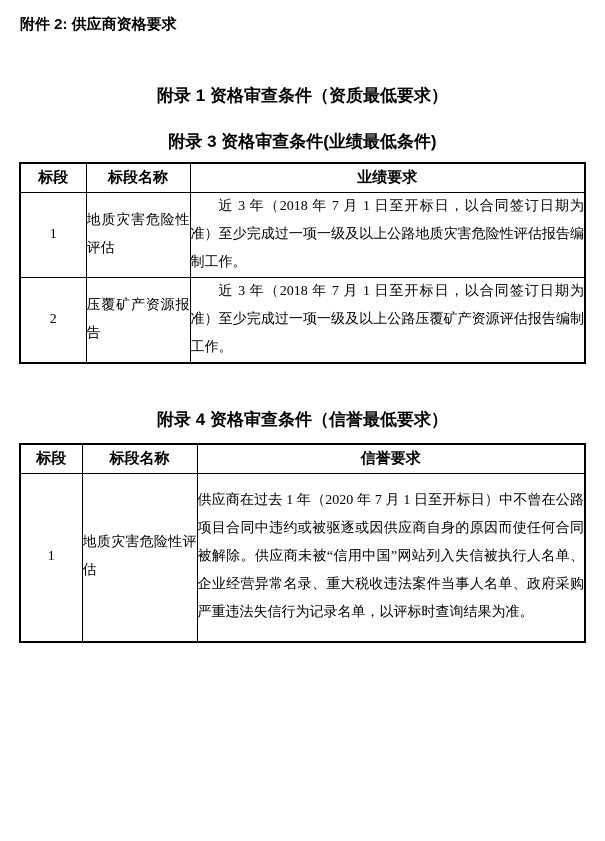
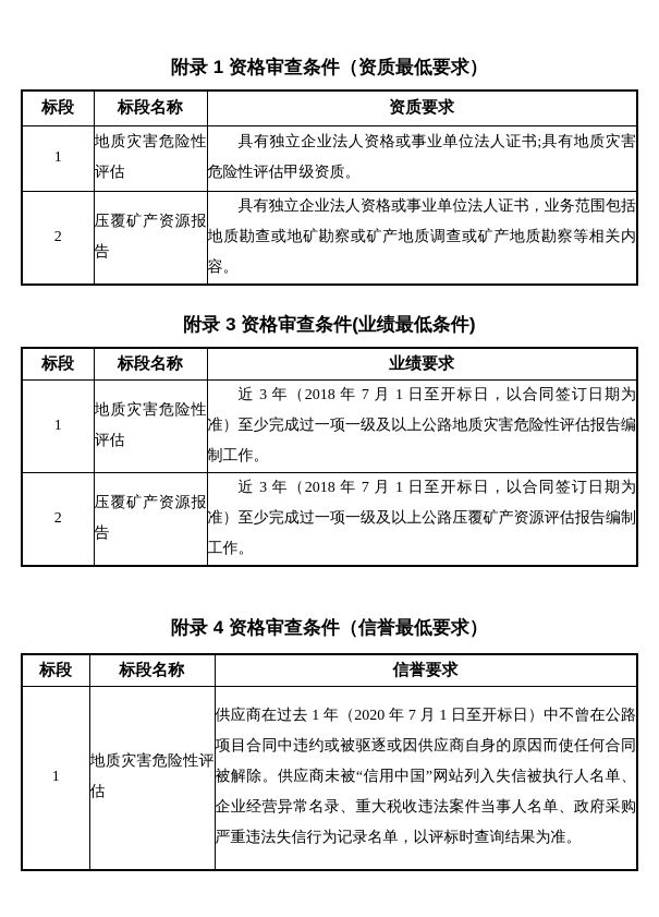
- 附件 2: 供应商资格要求
  附录 1 资格审查条件（资质最低要求）
+ 标段	标段名称	资质要求
+ 1	地质灾害危险性评估	具有独立企业法人资格或事业单位法人证书;具有地质灾害危险性评估甲级资质。
+ 2	压覆矿产资源报告	具有独立企业法人资格或事业单位法人证书，业务范围包括地质勘查或地矿勘察或矿产地质调查或矿产地质勘察等相关内容。
  附录 3 资格审查条件(业绩最低条件)
  标段	标段名称	业绩要求
  1	地质灾害危险性评估	近 3 年（2018 年 7 月 1 日至开标日，以合同签订日期为准）至少完成过一项一级及以上公路地质灾害危险性评估报告编制工作。
  2	压覆矿产资源报告	近 3 年（2018 年 7 月 1 日至开标日，以合同签订日期为准）至少完成过一项一级及以上公路压覆矿产资源评估报告编制工作。
  附录 4 资格审查条件（信誉最低要求）
  标段	标段名称	信誉要求
  1	地质灾害危险性评估	供应商在过去 1 年（2020 年 7 月 1 日至开标日）中不曾在公路项目合同中违约或被驱逐或因供应商自身的原因而使任何合同被解除。供应商未被“信用中国”网站列入失信被执行人名单、企业经营异常名录、重大税收违法案件当事人名单、政府采购严重违法失信行为记录名单，以评标时查询结果为准。
